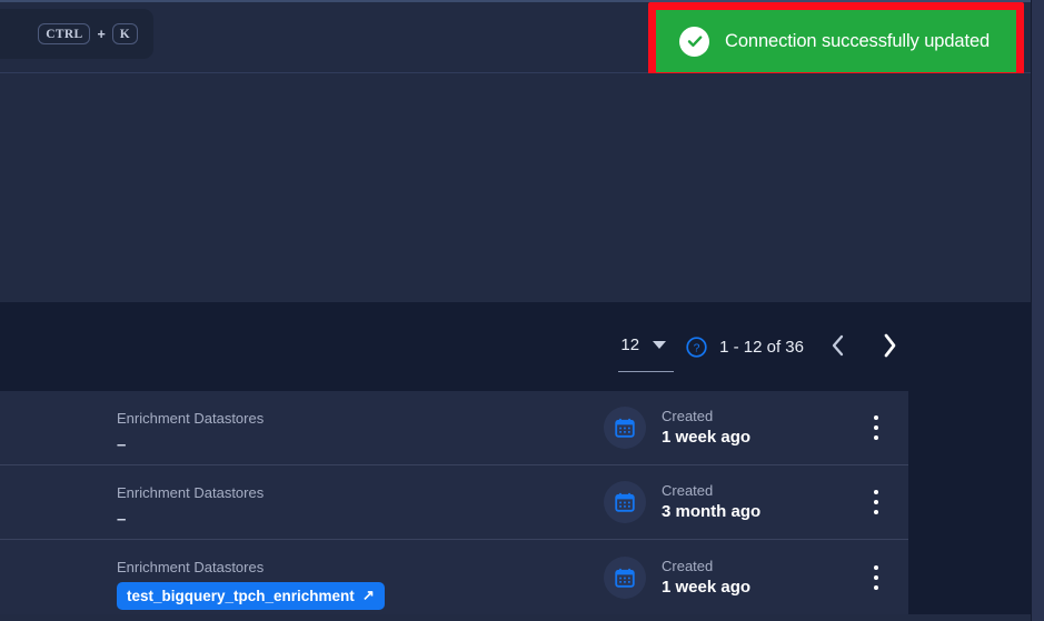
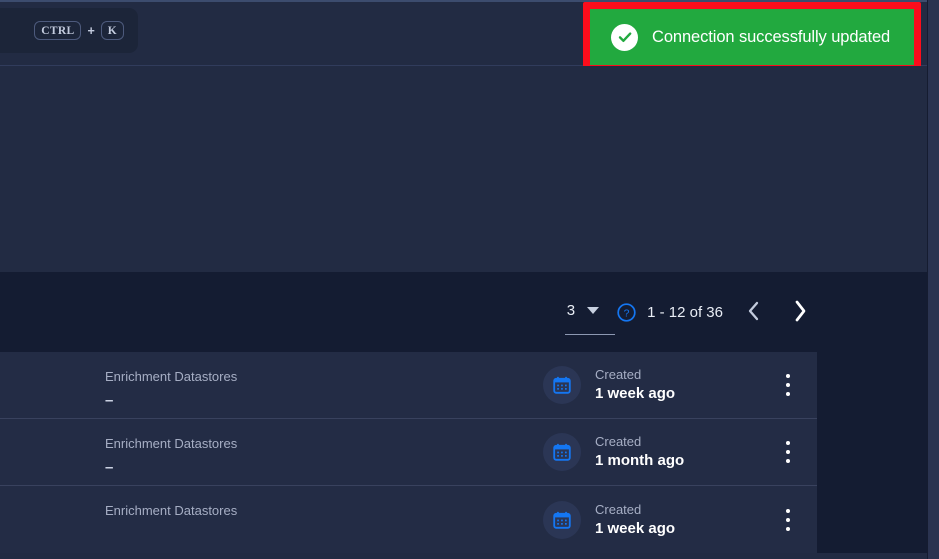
  CTRL
  +
  K
  Connection successfully updated
- 12
+ 3
  ?
  1 - 12 of 36
  Enrichment Datastores
  –
  Created
  1 week ago
  Enrichment Datastores
  –
  Created
- 3 month ago
+ 1 month ago
  Enrichment Datastores
- test_bigquery_tpch_enrichment
- ↗
  Created
  1 week ago
